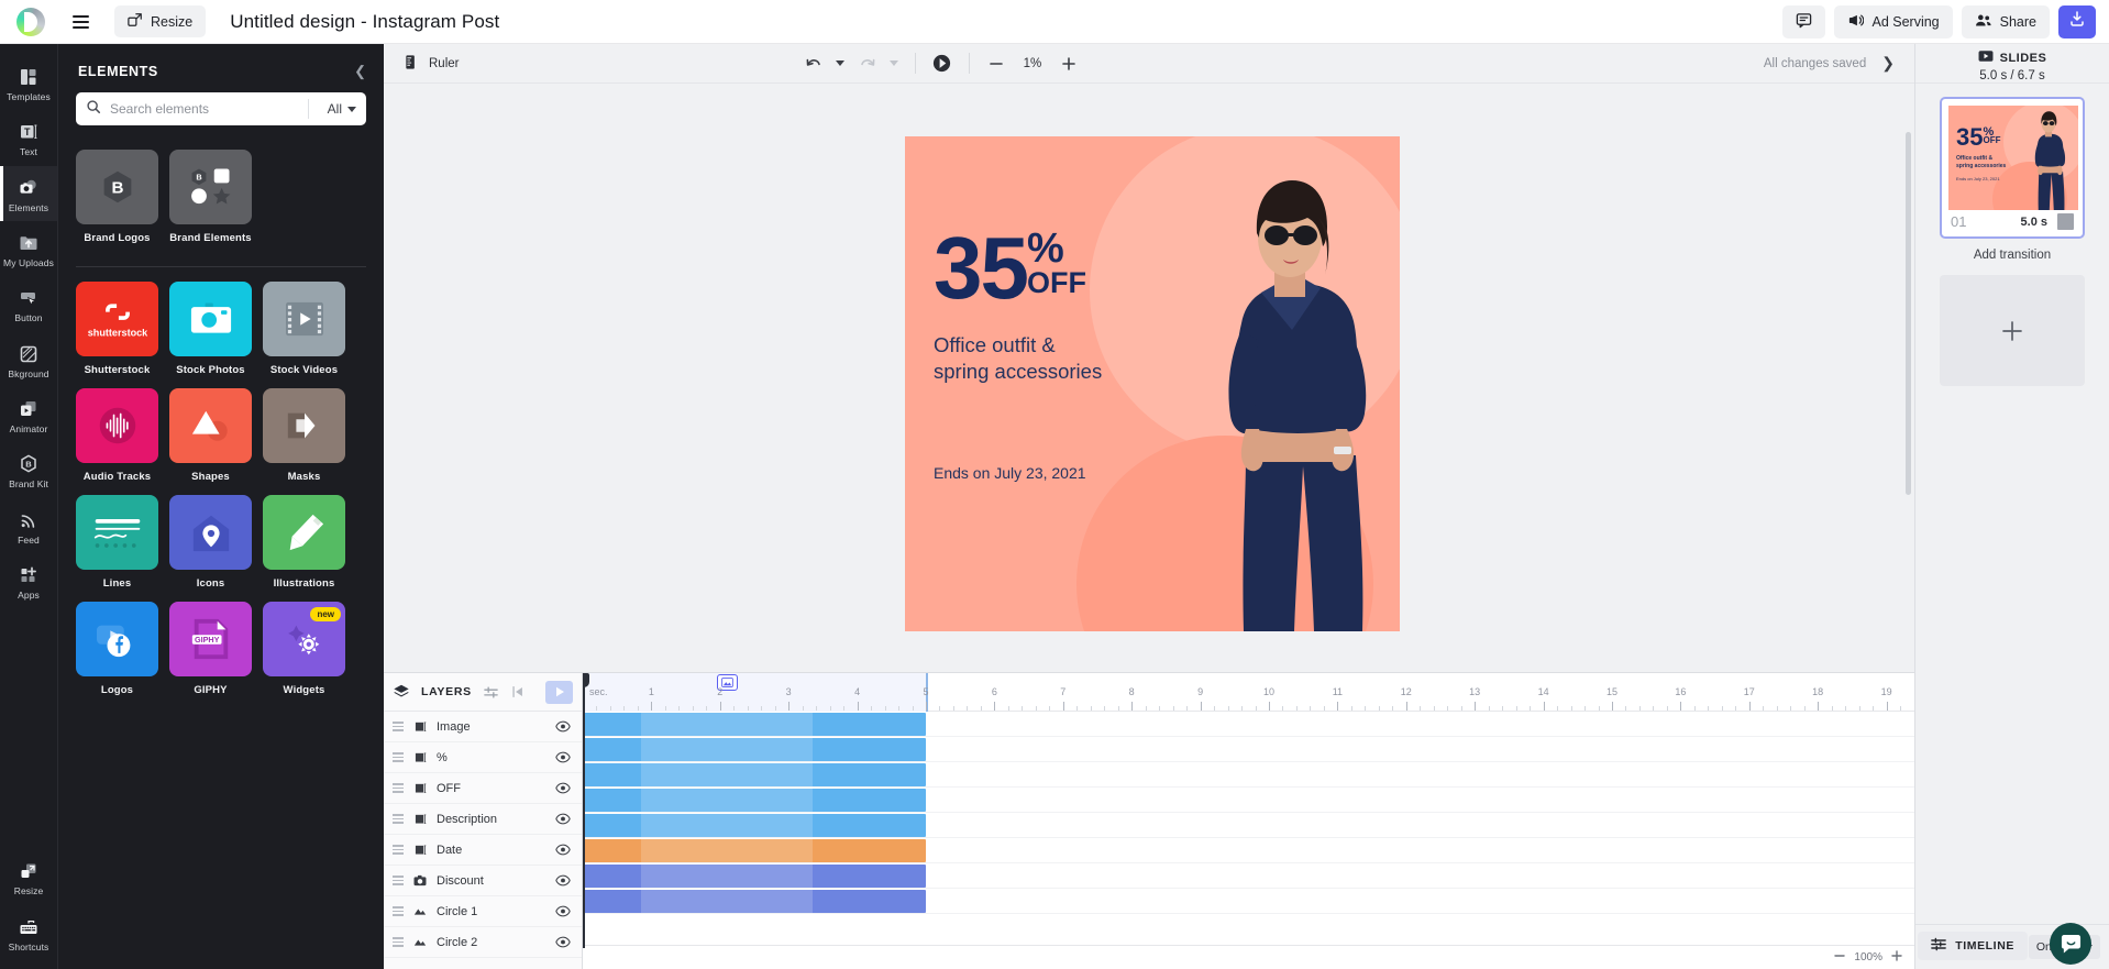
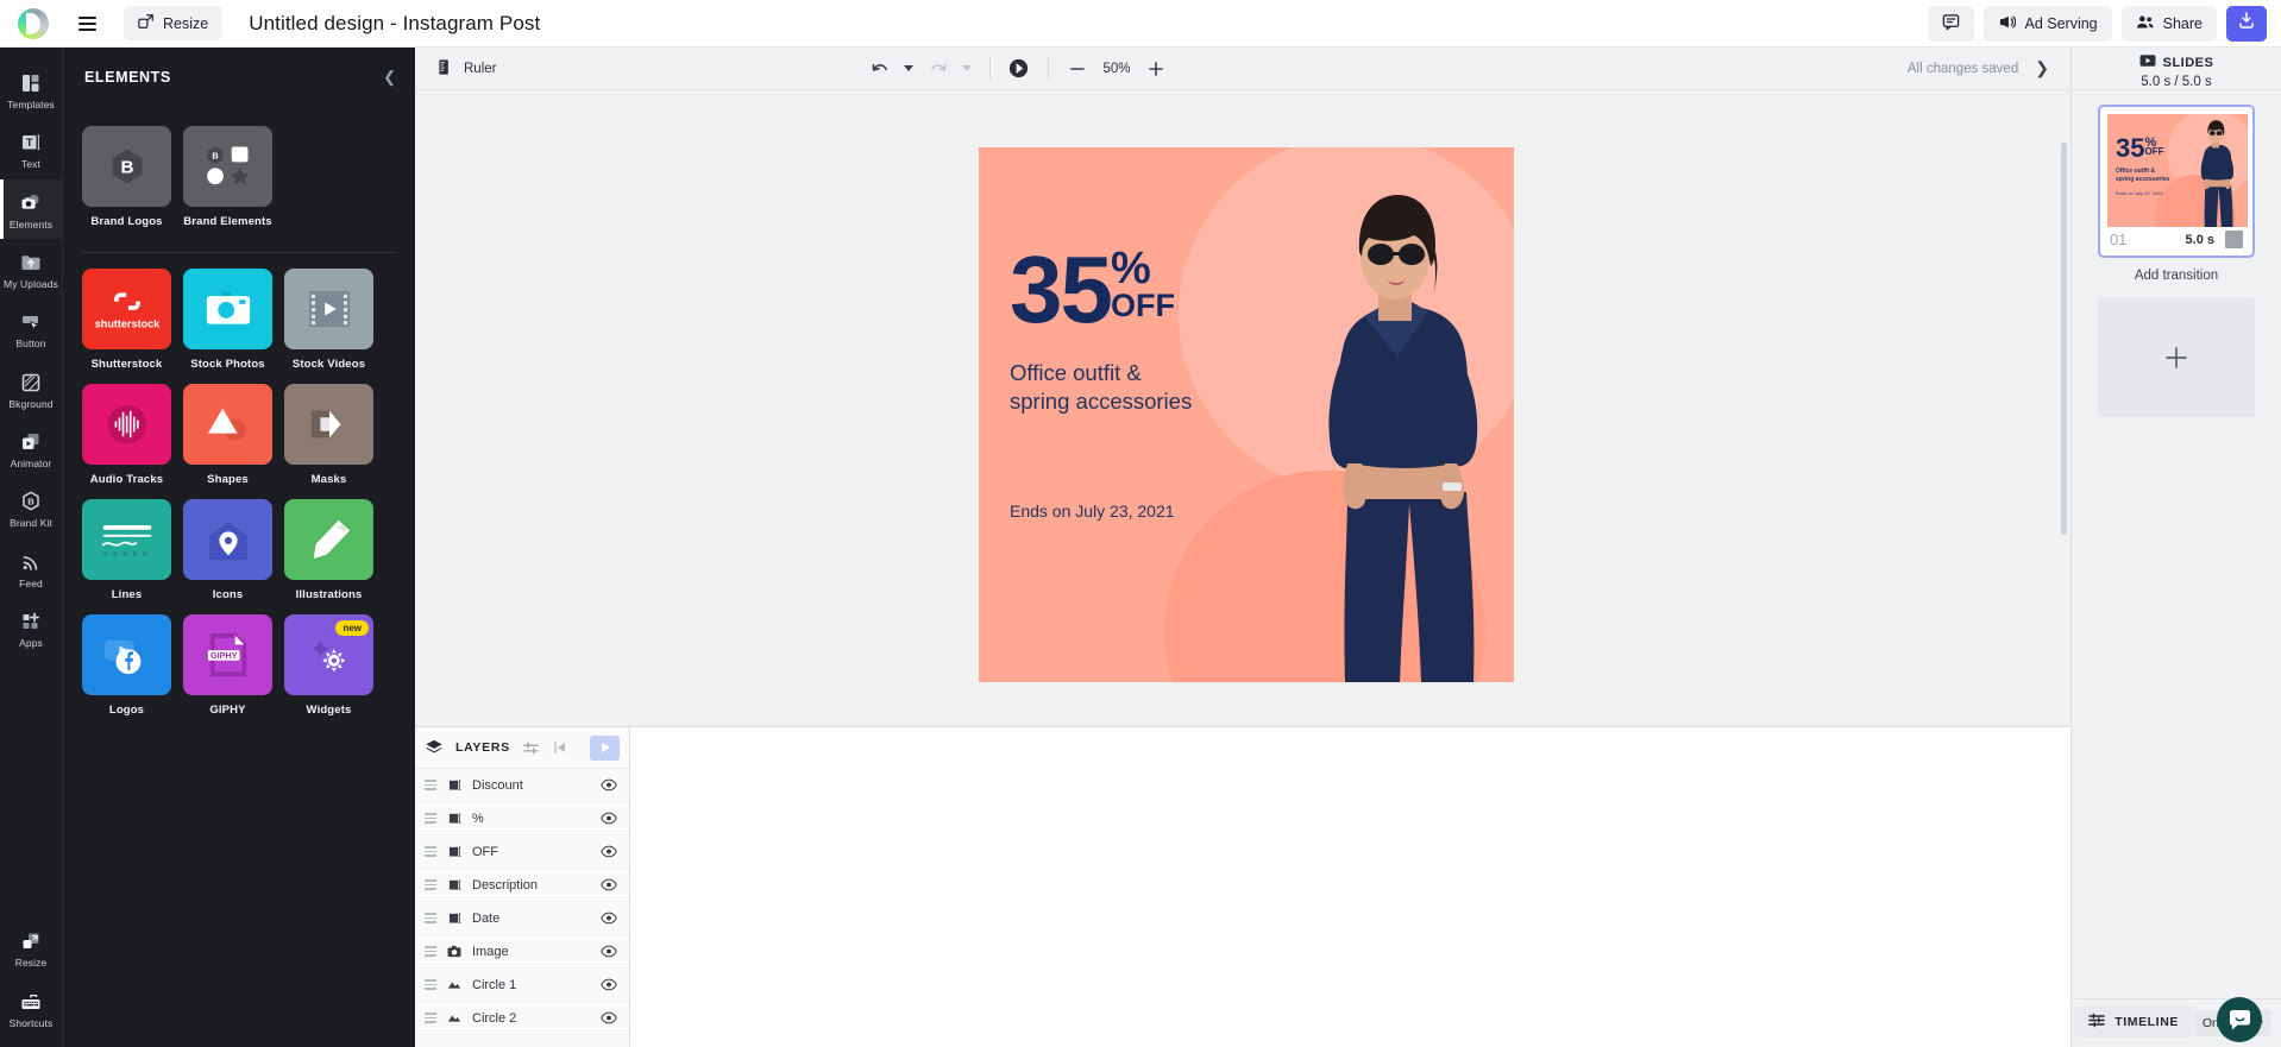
  Resize
  Untitled design - Instagram Post
  Ad Serving
  Share
  Templates
  T
  Text
  Elements
  My Uploads
  Button
  Bkground
  Animator
  B
  Brand Kit
  Feed
  Apps
  Resize
  Shortcuts
  ELEMENTS
  ❮
- Search elements
- All
  B
  Brand Logos
  B
  Brand Elements
  shutterstock
  Shutterstock
  Stock Photos
  Stock Videos
  Audio Tracks
  Shapes
  Masks
  Lines
  Icons
  Illustrations
  Logos
  GIPHY
  GIPHY
  new
  Widgets
  Ruler
- 1%
+ 50%
  All changes saved
  ❯
  35
  %
  OFF
  Office outfit &
  spring accessories
  Ends on July 23, 2021
  LAYERS
- Image
+ Discount
  %
  OFF
  Description
  Date
- Discount
+ Image
  Circle 1
  Circle 2
- sec.
- 1
- 2
- 3
- 4
- 5
- 6
- 7
- 8
- 9
- 10
- 11
- 12
- 13
- 14
- 15
- 16
- 17
- 18
- 19
- 100%
  SLIDES
- 5.0 s / 6.7 s
+ 5.0 s / 5.0 s
  35
  %
  OFF
  01
  5.0 s
  Add transition
  TIMELINE
